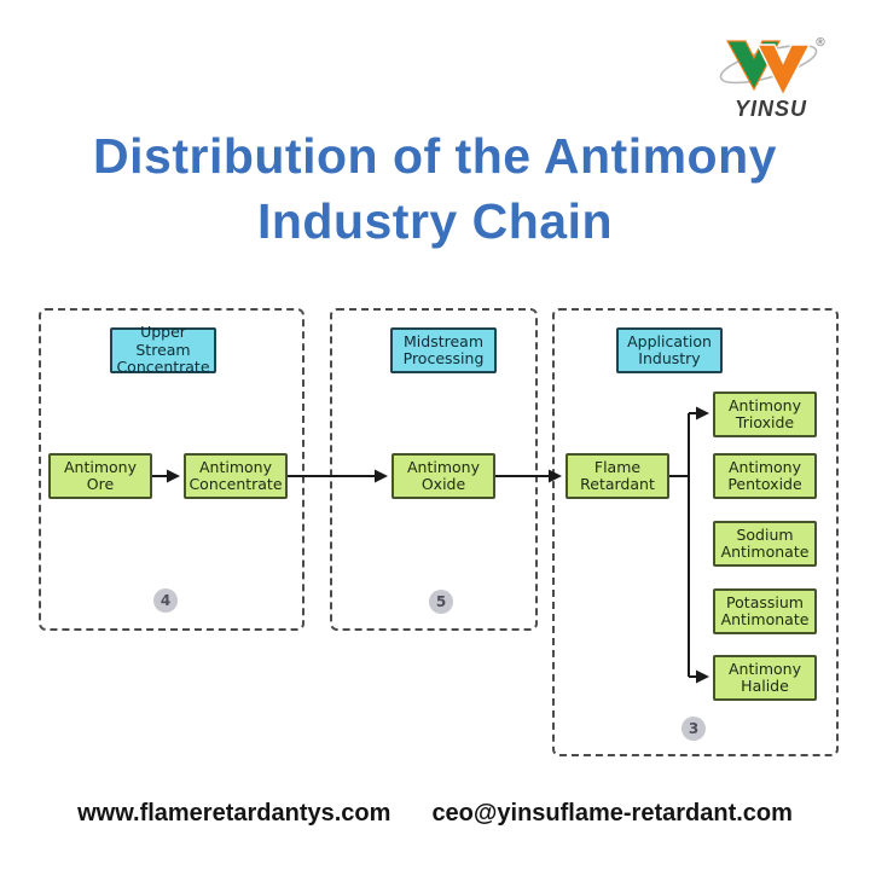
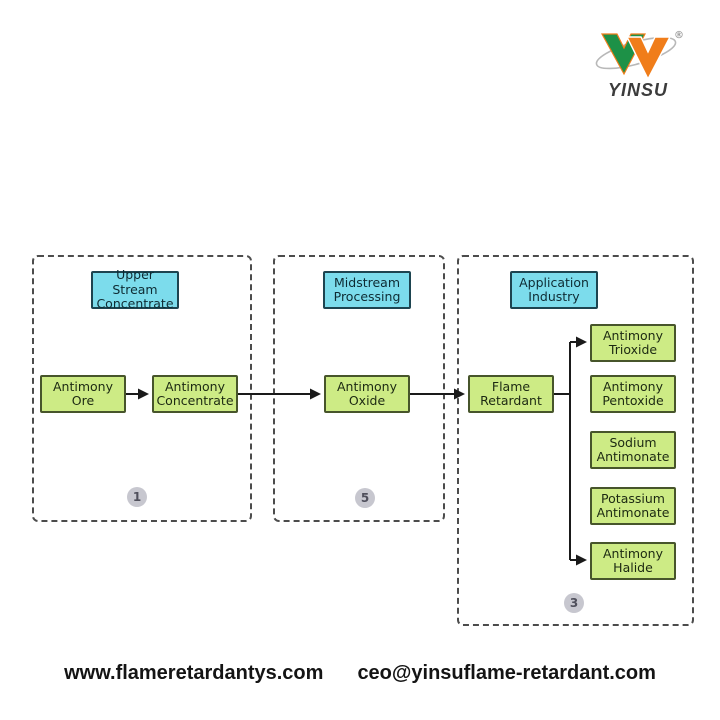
  ®
  YINSU
- Distribution of the Antimony
- Industry Chain
  Upper Stream Concentrate
  Midstream Processing
  Application Industry
  Antimony Ore
  Antimony Concentrate
  Antimony Oxide
  Flame Retardant
  Antimony Trioxide
  Antimony Pentoxide
  Sodium Antimonate
  Potassium Antimonate
  Antimony Halide
- 4
+ 1
  5
  3
  www.flameretardantys.com
  ceo@yinsuflame-retardant.com
